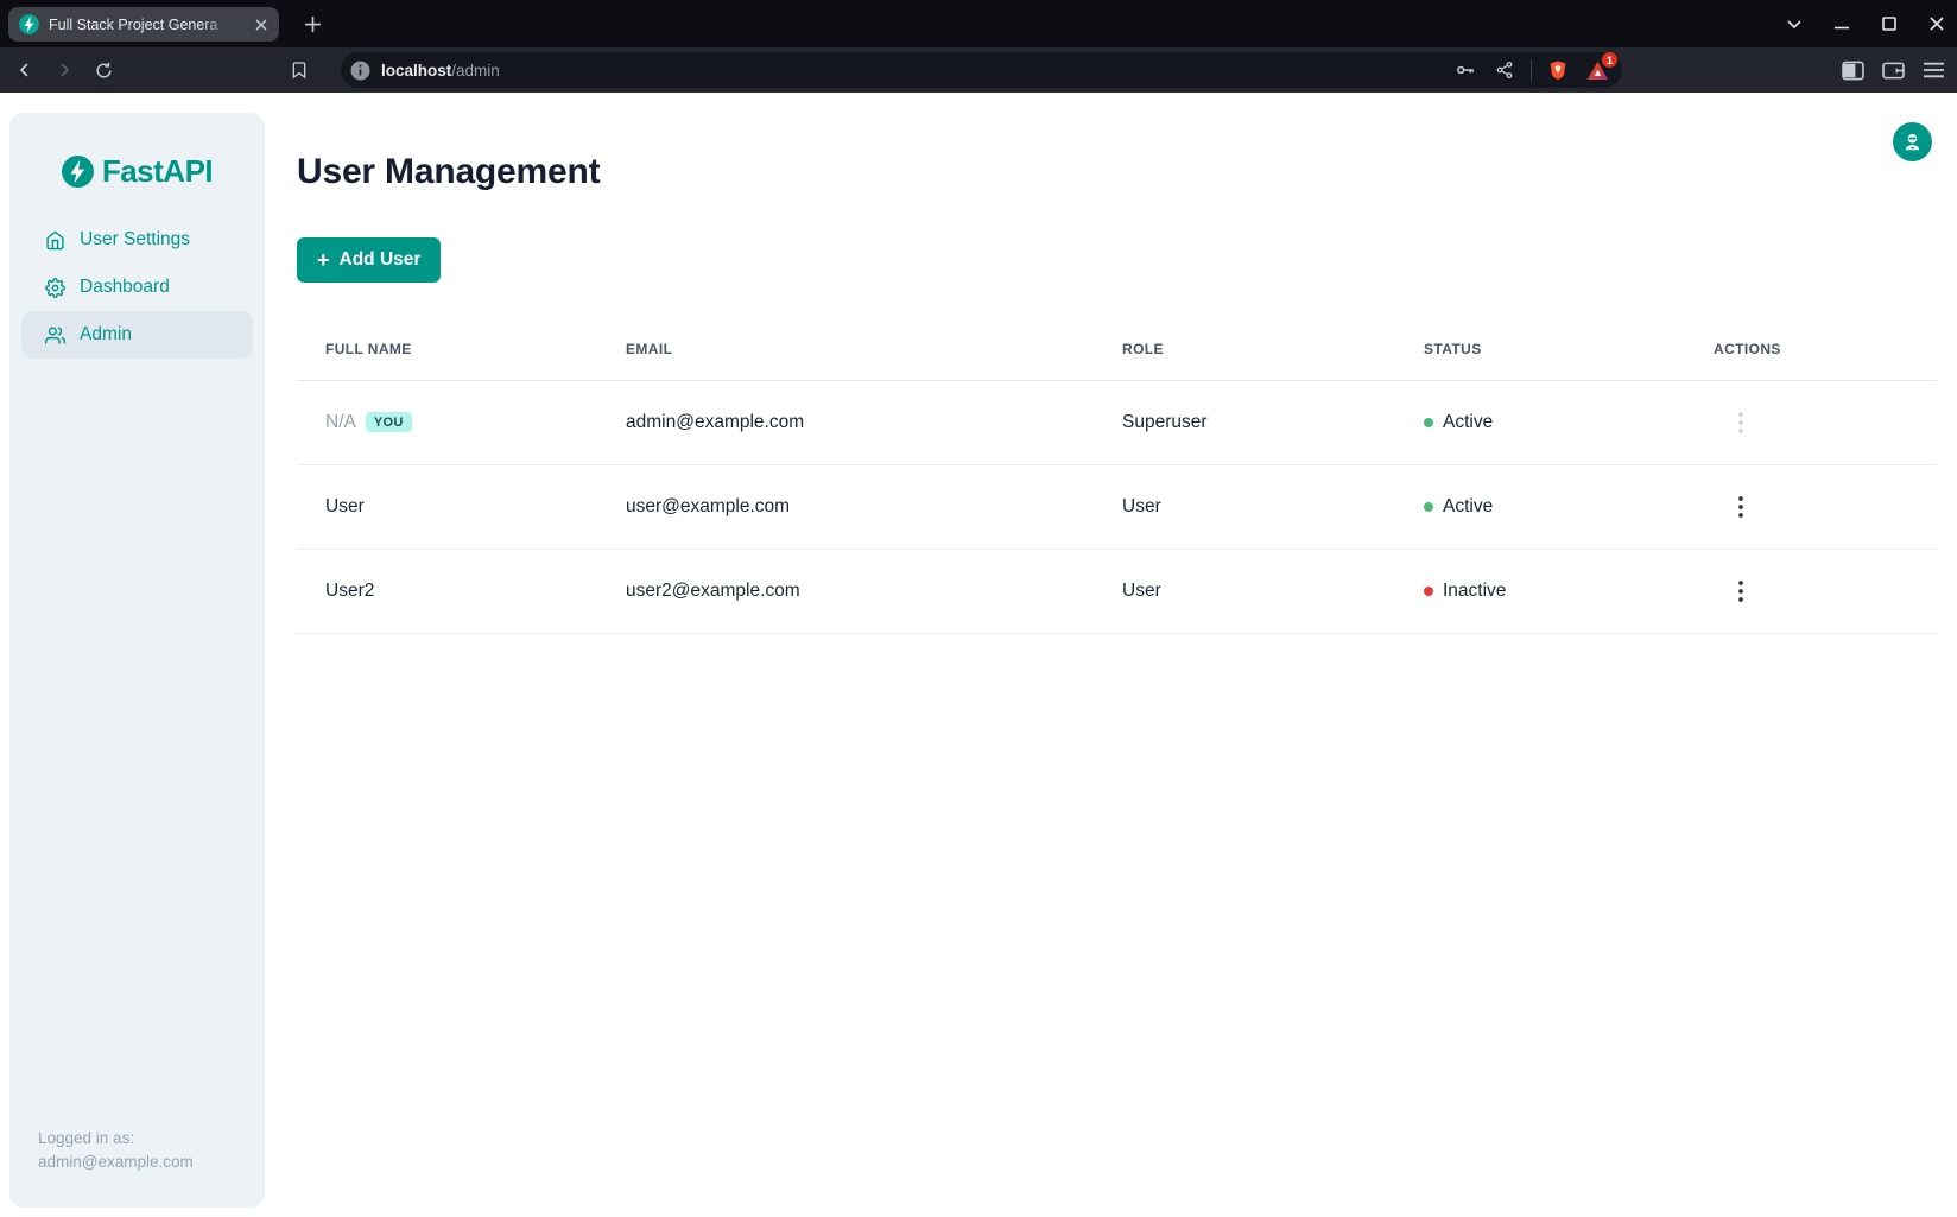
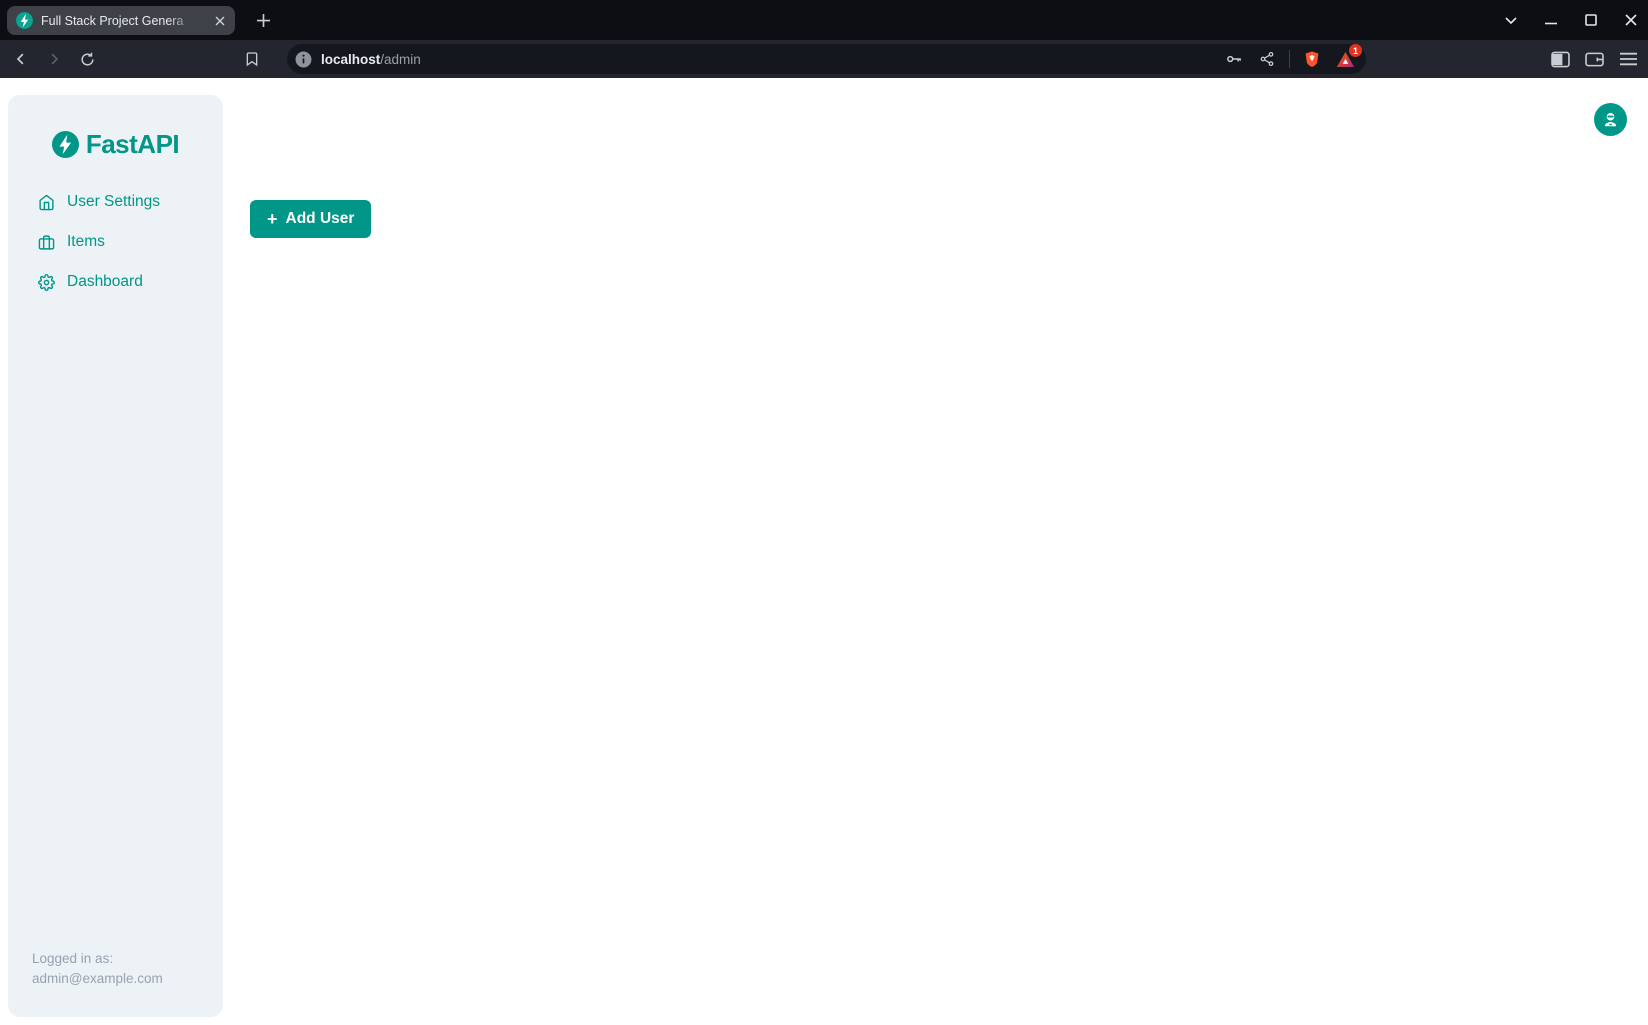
  Full Stack Project Genera
  localhost/admin
  1
  FastAPI
  User Settings
+ Items
  Dashboard
- Admin
  Logged in as:
  admin@example.com
- User Management
  +
  Add User
- FULL NAME	EMAIL	ROLE	STATUS	ACTIONS
- N/A YOU	admin@example.com	Superuser	Active
- User	user@example.com	User	Active
- User2	user2@example.com	User	Inactive
